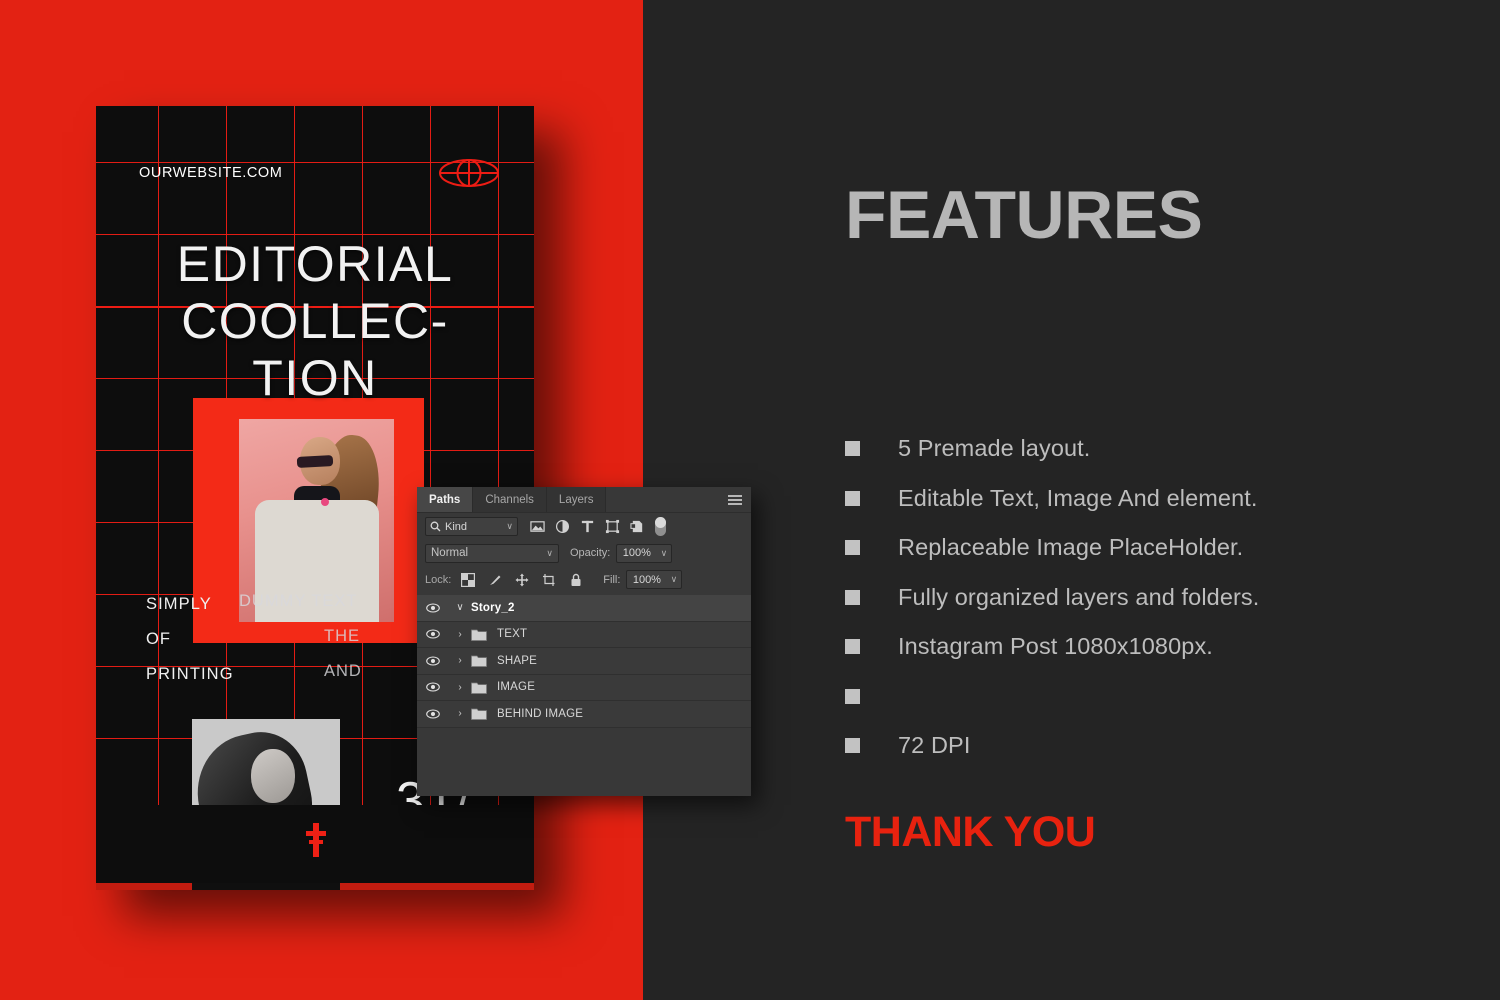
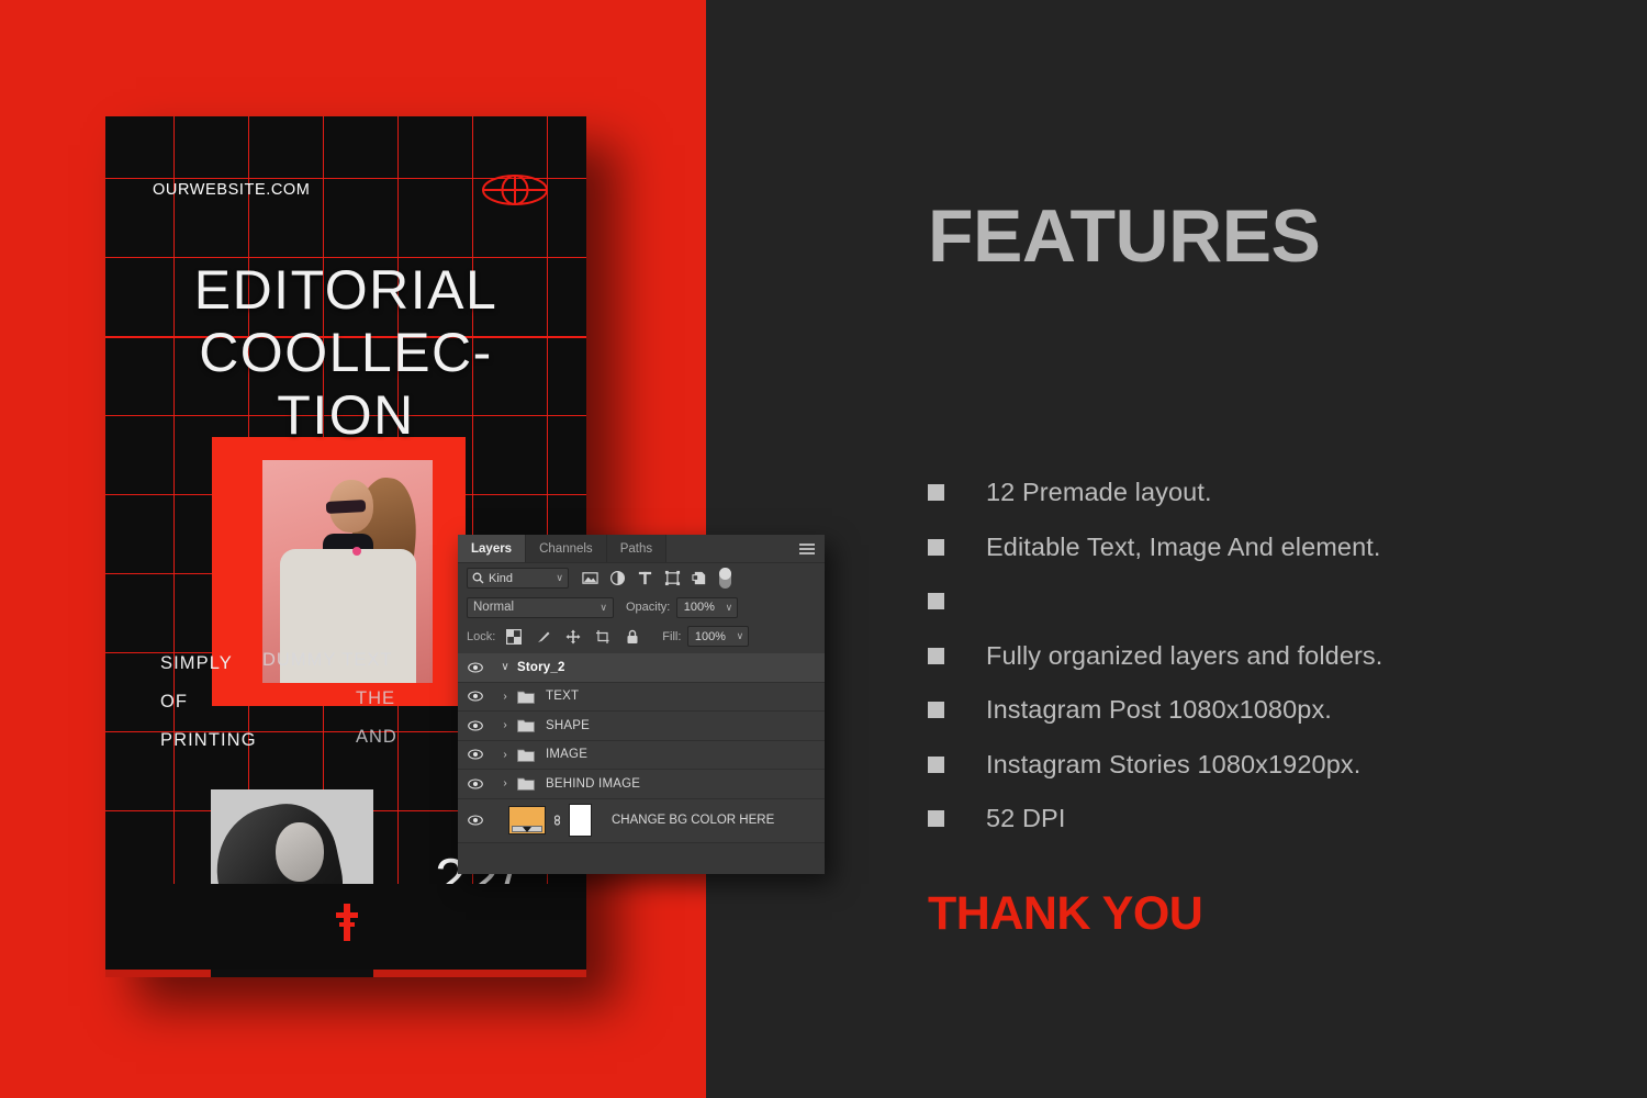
  OURWEBSITE.COM
  EDITORIAL
  COOLLEC-
  TION
  SIMPLY
  OF
  PRINTING
  DUMMY TEXT
  THE
  AND
- 31/
+ 22/
  FEATURES
- 5 Premade layout.
+ 12 Premade layout.
  Editable Text, Image And element.
- Replaceable Image PlaceHolder.
  Fully organized layers and folders.
  Instagram Post 1080x1080px.
+ Instagram Stories 1080x1920px.
- 72 DPI
+ 52 DPI
  THANK YOU
- Paths
+ Layers
  Channels
- Layers
+ Paths
  Kind
  ∨
  Normal
  ∨
  Opacity:
  100%
  ∨
  Lock:
  Fill:
  100%
  ∨
  ∨
  Story_2
  ›
  TEXT
  ›
  SHAPE
  ›
  IMAGE
  ›
  BEHIND IMAGE
+ CHANGE BG COLOR HERE
